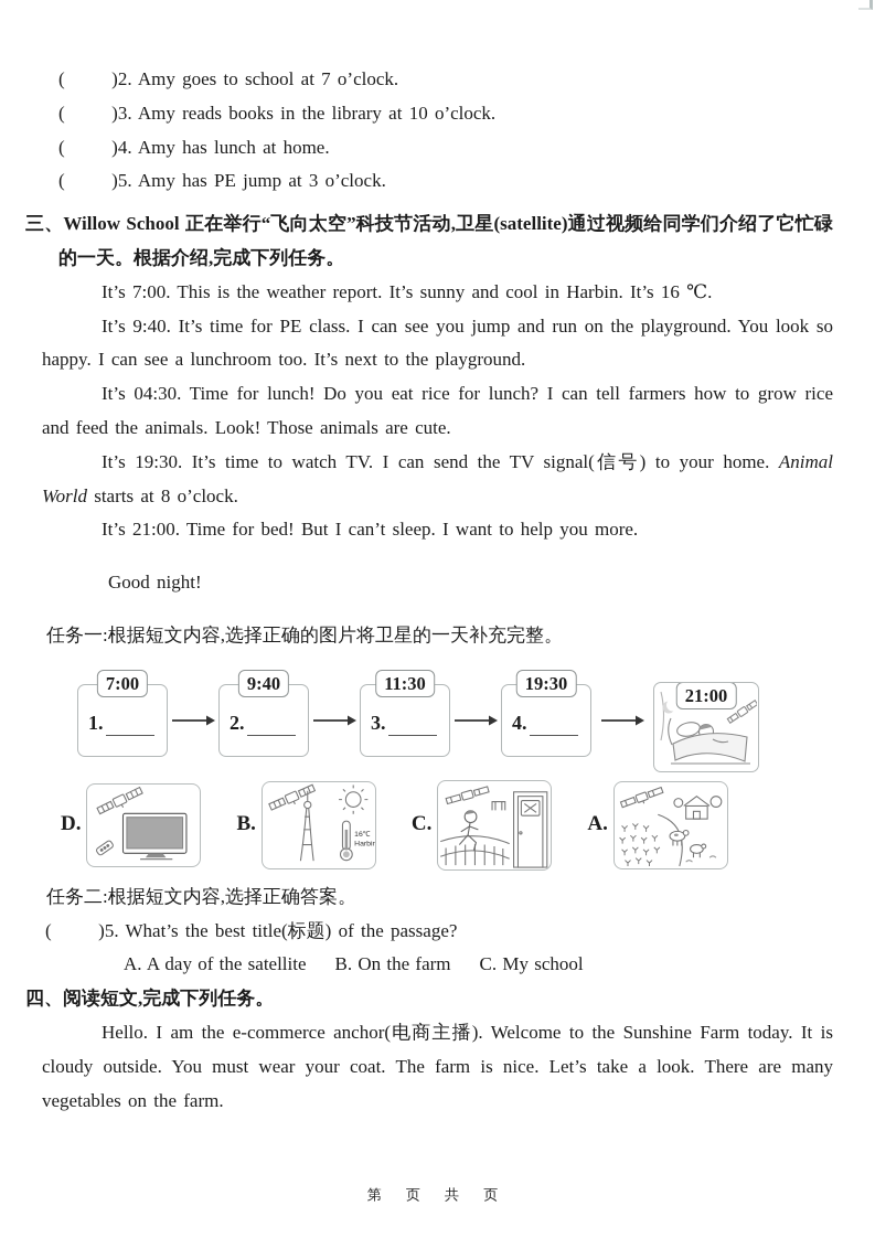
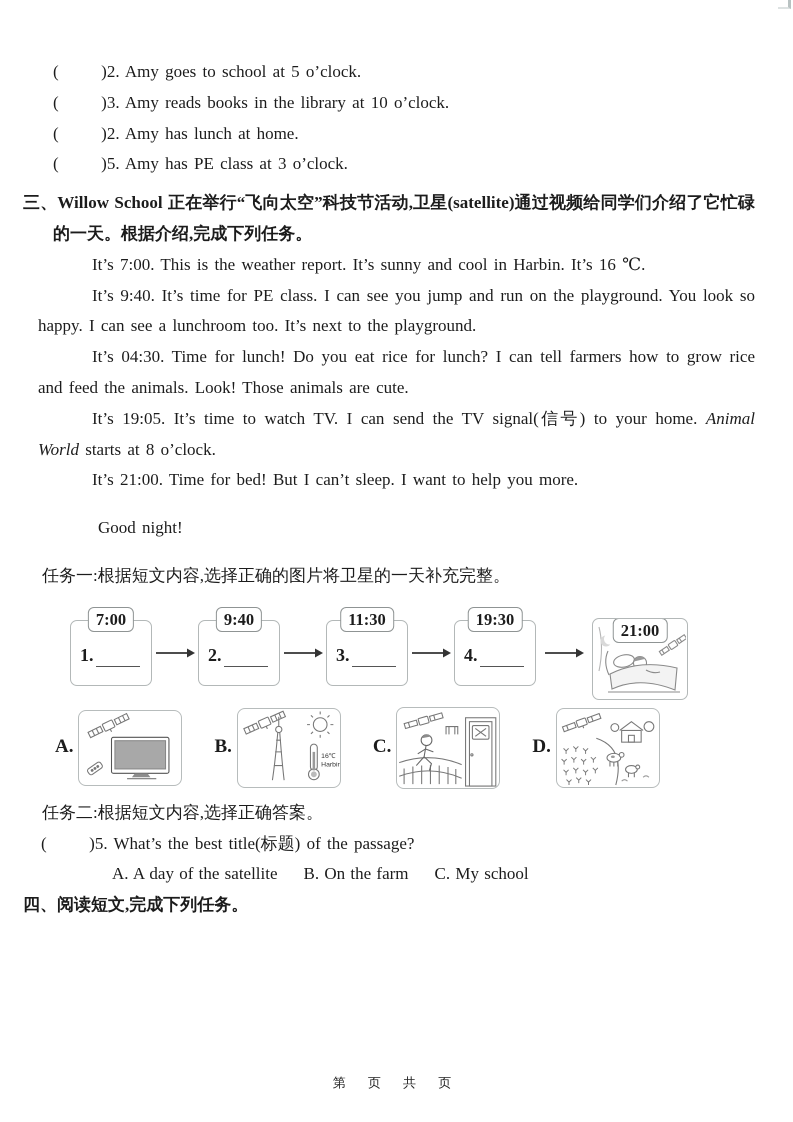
- ( )2. Amy goes to school at 7 o’clock.
+ ( )2. Amy goes to school at 5 o’clock.
  ( )3. Amy reads books in the library at 10 o’clock.
- ( )4. Amy has lunch at home.
+ ( )2. Amy has lunch at home.
- ( )5. Amy has PE jump at 3 o’clock.
+ ( )5. Amy has PE class at 3 o’clock.
  三、Willow School 正在举行“飞向太空”科技节活动,卫星(satellite)通过视频给同学们介绍了它忙碌的一天。根据介绍,完成下列任务。
  It’s 7:00. This is the weather report. It’s sunny and cool in Harbin. It’s 16 ℃.
  It’s 9:40. It’s time for PE class. I can see you jump and run on the playground. You look so happy. I can see a lunchroom too. It’s next to the playground.
  It’s 04:30. Time for lunch! Do you eat rice for lunch? I can tell farmers how to grow rice and feed the animals. Look! Those animals are cute.
- It’s 19:30. It’s time to watch TV. I can send the TV signal(信号) to your home. Animal World starts at 8 o’clock.
+ It’s 19:05. It’s time to watch TV. I can send the TV signal(信号) to your home. Animal World starts at 8 o’clock.
  It’s 21:00. Time for bed! But I can’t sleep. I want to help you more.
  Good night!
  任务一:根据短文内容,选择正确的图片将卫星的一天补充完整。
  7:00
  1.
  9:40
  2.
  11:30
  3.
  19:30
  4.
  21:00
- D.
+ A.
  B.
  C.
- A.
+ D.
  任务二:根据短文内容,选择正确答案。
  ( )5. What’s the best title(标题) of the passage?
  A. A day of the satellite
  B. On the farm
  C. My school
  四、阅读短文,完成下列任务。
- Hello. I am the e-commerce anchor(电商主播). Welcome to the Sunshine Farm today. It is cloudy outside. You must wear your coat. The farm is nice. Let’s take a look. There are many vegetables on the farm.
  第 页 共 页
